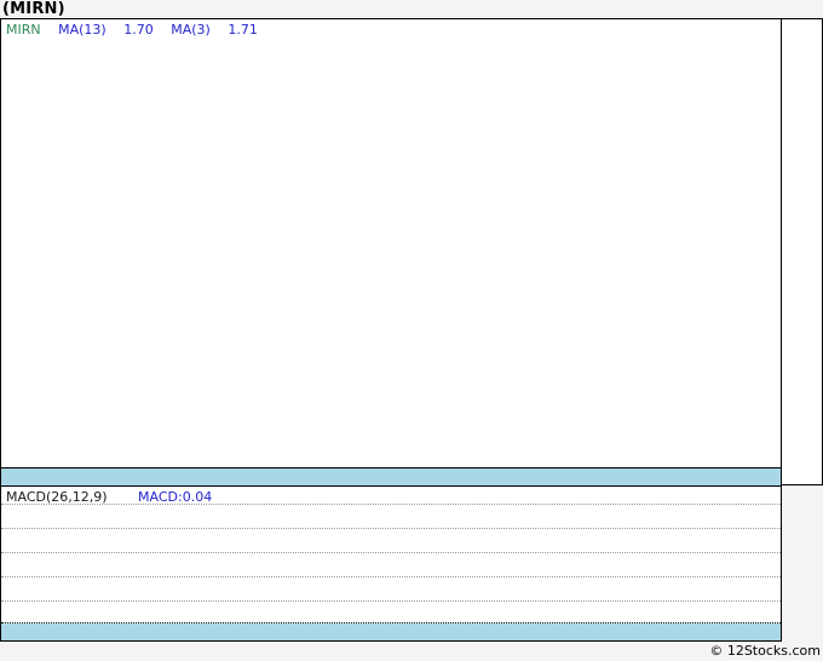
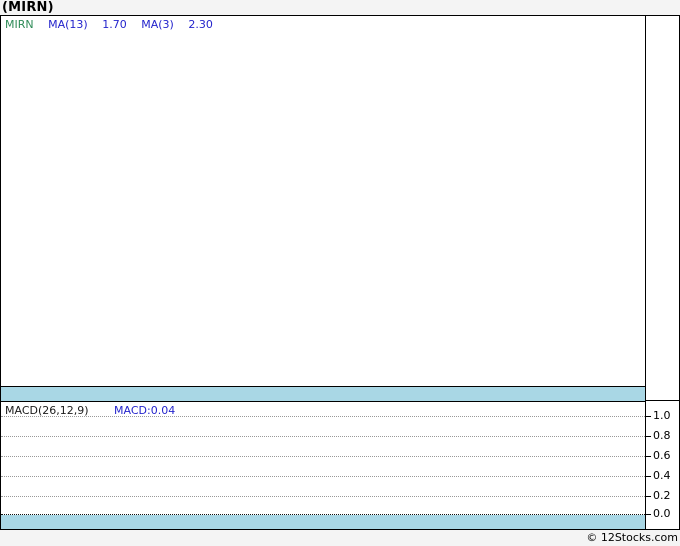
  (MIRN)
- MIRN MA(13) 1.70 MA(3) 1.71
+ MIRN MA(13) 1.70 MA(3) 2.30
  MACD(26,12,9) MACD:0.04
+ 1.0
+ 0.8
+ 0.6
+ 0.4
+ 0.2
+ 0.0
  © 12Stocks.com
